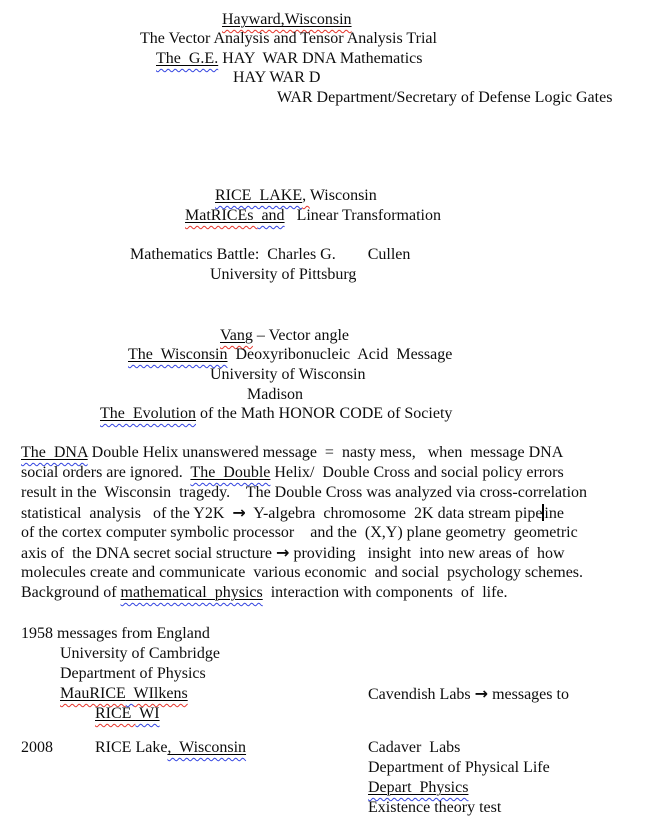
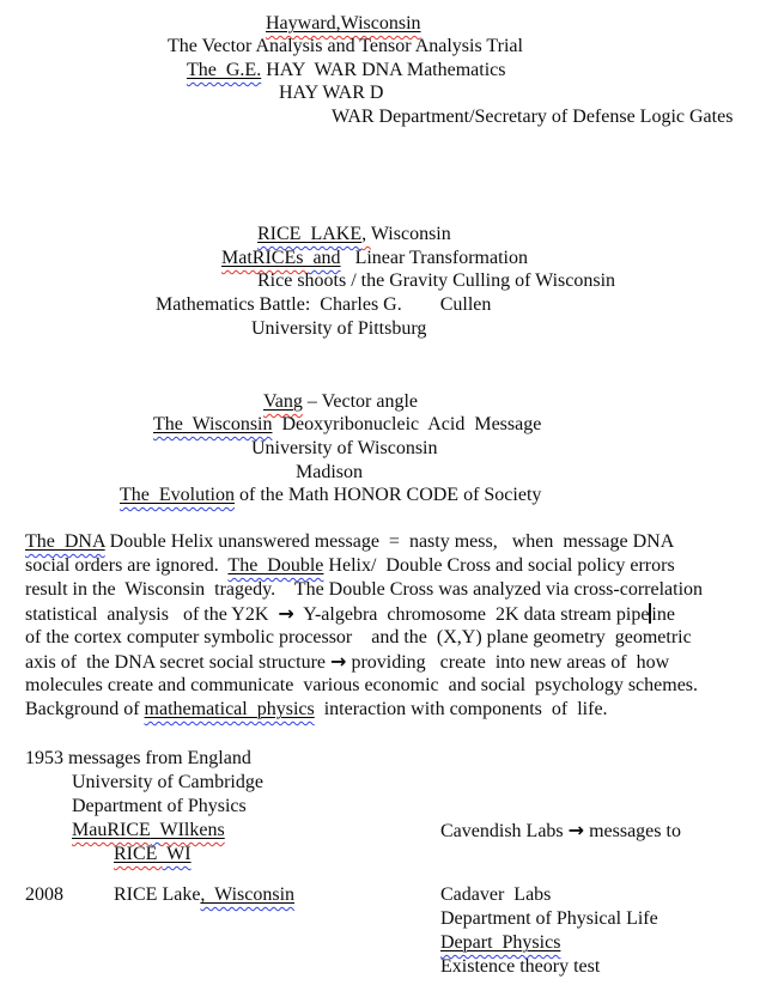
  Hayward,Wisconsin
  The Vector Analysis and Tensor Analysis Trial
  The G.E. HAY WAR DNA Mathematics
  HAY WAR D
  WAR Department/Secretary of Defense Logic Gates
  RICE LAKE, Wisconsin
  MatRICEs and Linear Transformation
+ Rice shoots / the Gravity Culling of Wisconsin
  Mathematics Battle: Charles G. Cullen
  University of Pittsburg
  Vang – Vector angle
  The Wisconsin Deoxyribonucleic Acid Message
  University of Wisconsin
  Madison
  The Evolution of the Math HONOR CODE of Society
  The DNA Double Helix unanswered message = nasty mess, when message DNA
  social orders are ignored. The Double Helix/ Double Cross and social policy errors
  result in the Wisconsin tragedy. The Double Cross was analyzed via cross-correlation
  statistical analysis of the Y2K → Y-algebra chromosome 2K data stream pipeine
  of the cortex computer symbolic processor and the (X,Y) plane geometry geometric
- axis of the DNA secret social structure → providing insight into new areas of how
+ axis of the DNA secret social structure → providing create into new areas of how
  molecules create and communicate various economic and social psychology schemes.
  Background of mathematical physics interaction with components of life.
- 1958 messages from England
+ 1953 messages from England
  University of Cambridge
  Department of Physics
  MauRICE WIlkens
  Cavendish Labs → messages to
  RICE WI
  2008
  RICE Lake, Wisconsin
  Cadaver Labs
  Department of Physical Life
  Depart Physics
  Existence theory test
